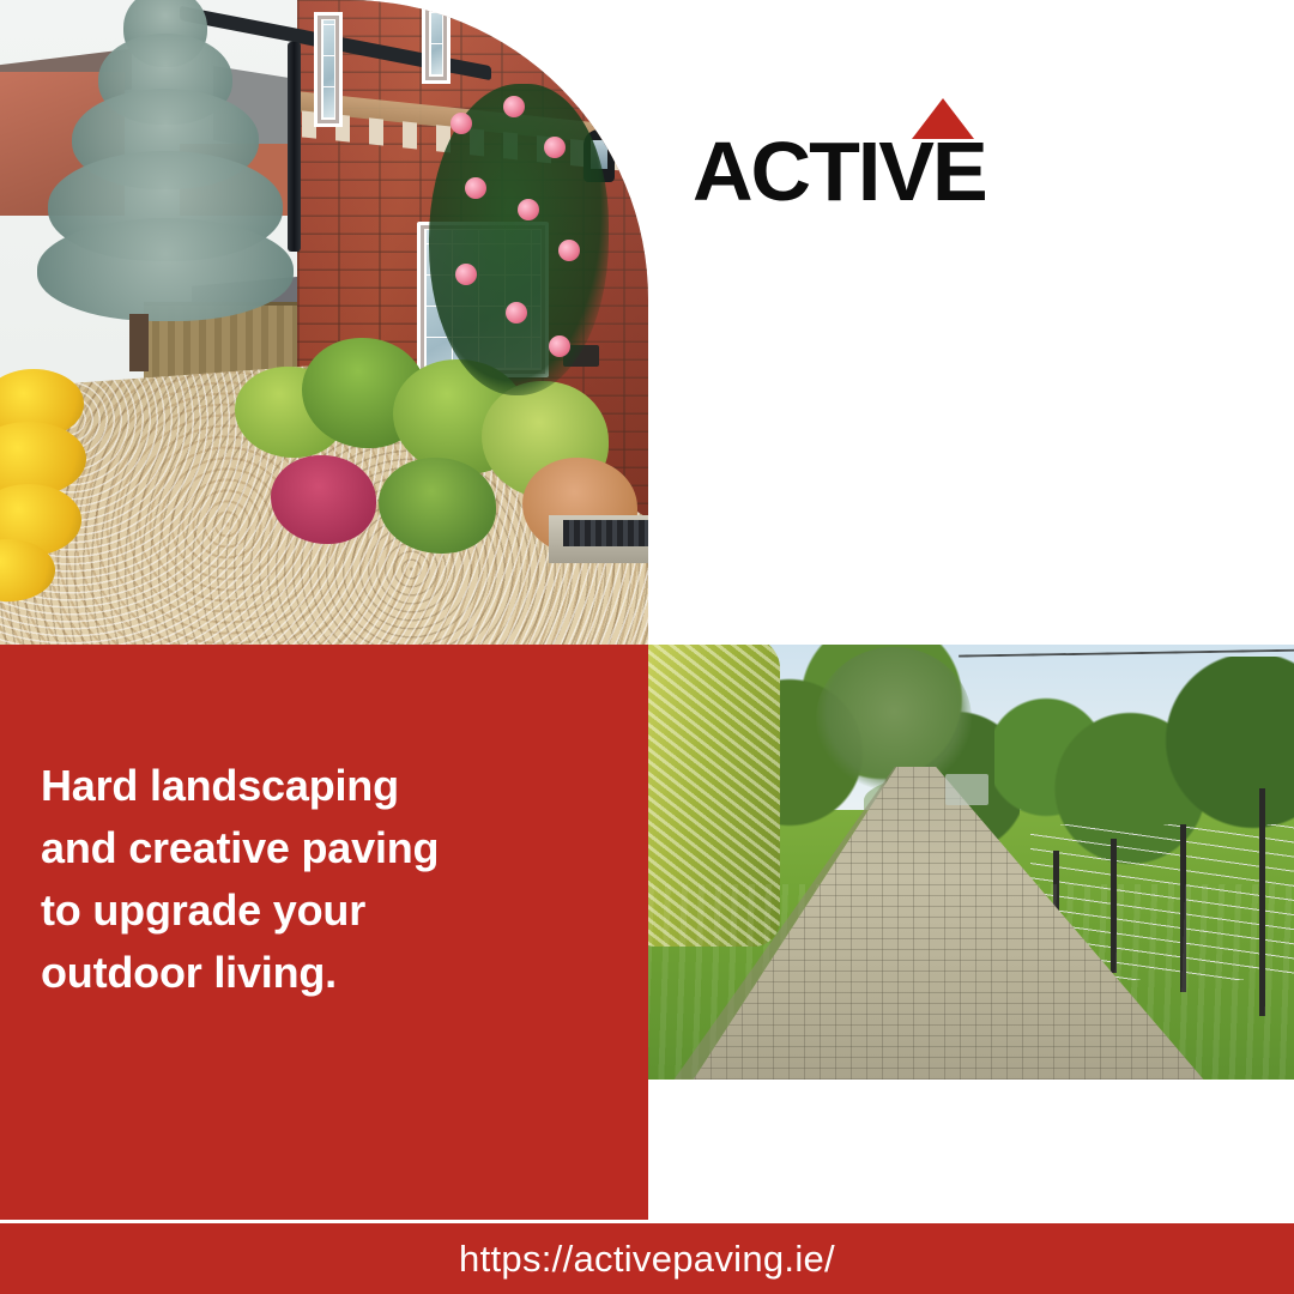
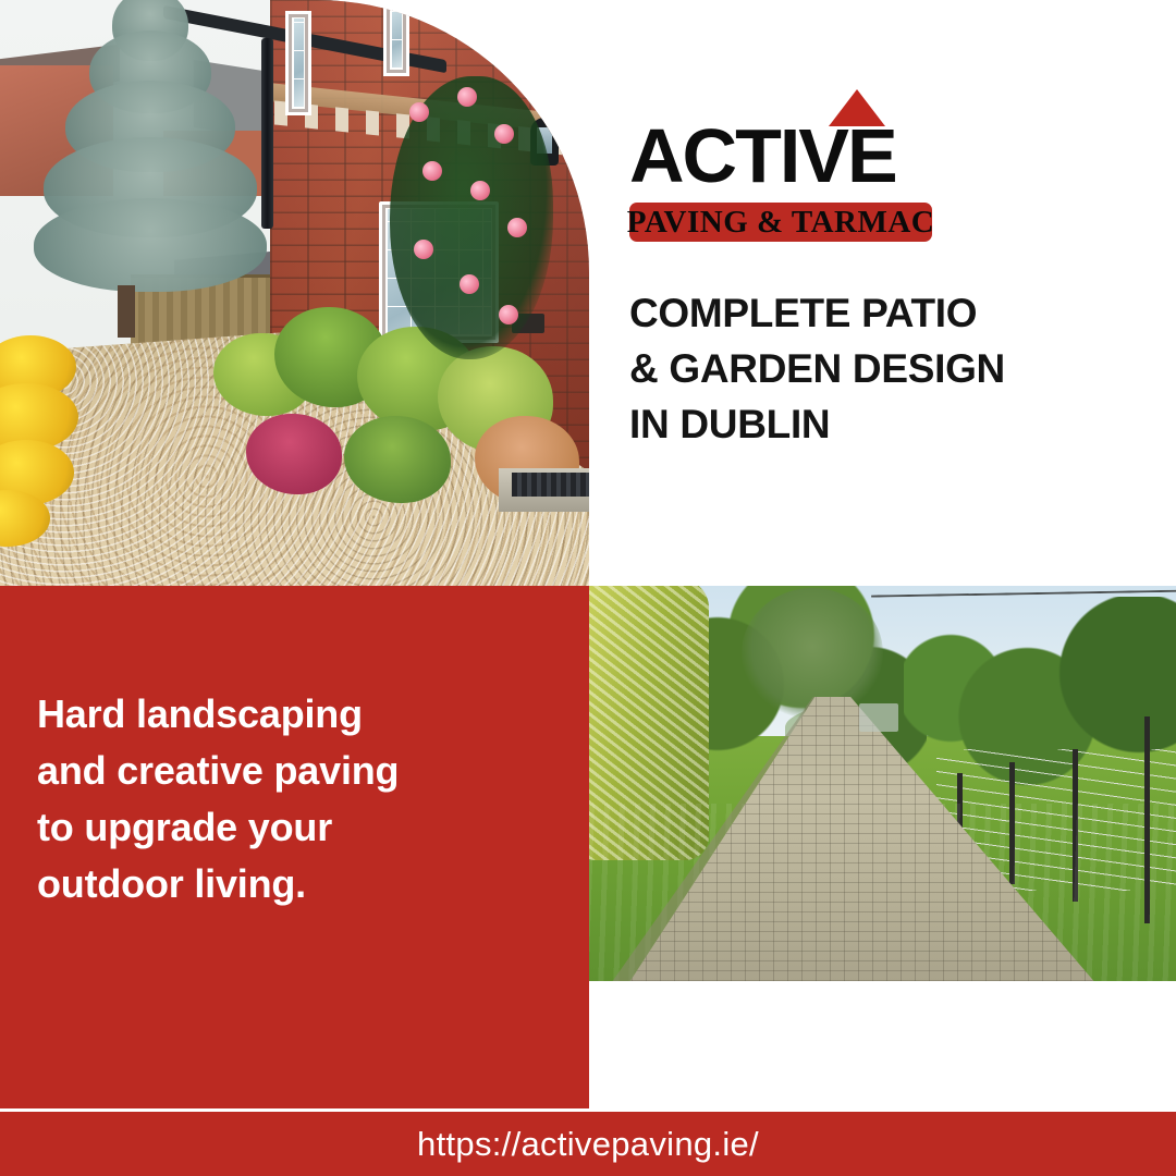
  ACTIVE
+ PAVING & TARMAC
+ COMPLETE PATIO
+ & GARDEN DESIGN
+ IN DUBLIN
  Hard landscaping
  and creative paving
  to upgrade your
  outdoor living.
  https://activepaving.ie/
